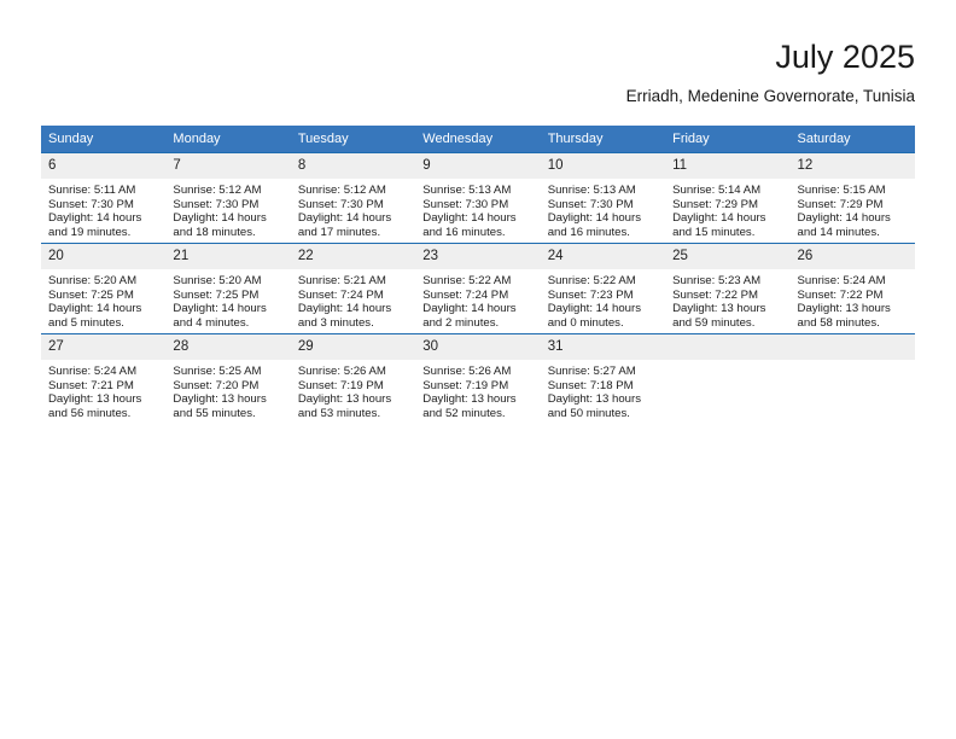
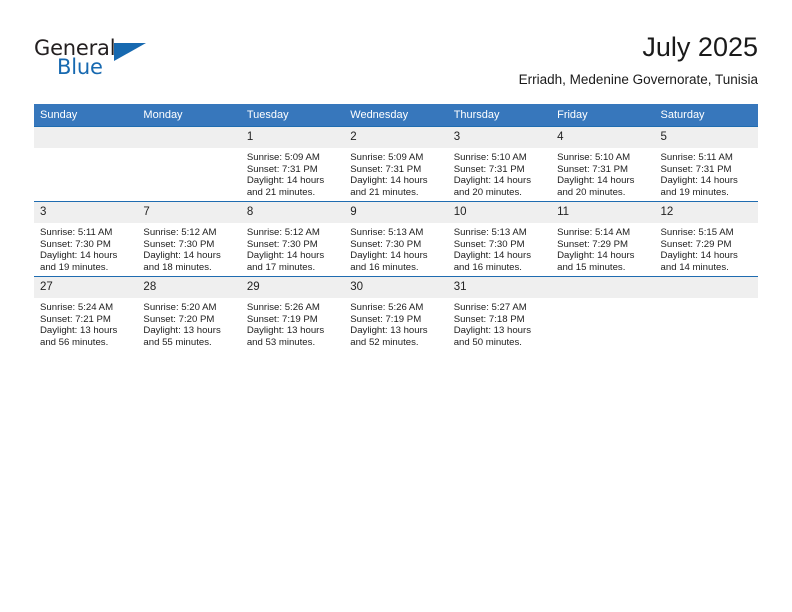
+ General
+ Blue
  July 2025
  Erriadh, Medenine Governorate, Tunisia
  Sunday	Monday	Tuesday	Wednesday	Thursday	Friday	Saturday
+ 		1Sunrise: 5:09 AMSunset: 7:31 PMDaylight: 14 hours and 21 minutes.	2Sunrise: 5:09 AMSunset: 7:31 PMDaylight: 14 hours and 21 minutes.	3Sunrise: 5:10 AMSunset: 7:31 PMDaylight: 14 hours and 20 minutes.	4Sunrise: 5:10 AMSunset: 7:31 PMDaylight: 14 hours and 20 minutes.	5Sunrise: 5:11 AMSunset: 7:31 PMDaylight: 14 hours and 19 minutes.
- 6Sunrise: 5:11 AMSunset: 7:30 PMDaylight: 14 hours and 19 minutes.	7Sunrise: 5:12 AMSunset: 7:30 PMDaylight: 14 hours and 18 minutes.	8Sunrise: 5:12 AMSunset: 7:30 PMDaylight: 14 hours and 17 minutes.	9Sunrise: 5:13 AMSunset: 7:30 PMDaylight: 14 hours and 16 minutes.	10Sunrise: 5:13 AMSunset: 7:30 PMDaylight: 14 hours and 16 minutes.	11Sunrise: 5:14 AMSunset: 7:29 PMDaylight: 14 hours and 15 minutes.	12Sunrise: 5:15 AMSunset: 7:29 PMDaylight: 14 hours and 14 minutes.
+ 3Sunrise: 5:11 AMSunset: 7:30 PMDaylight: 14 hours and 19 minutes.	7Sunrise: 5:12 AMSunset: 7:30 PMDaylight: 14 hours and 18 minutes.	8Sunrise: 5:12 AMSunset: 7:30 PMDaylight: 14 hours and 17 minutes.	9Sunrise: 5:13 AMSunset: 7:30 PMDaylight: 14 hours and 16 minutes.	10Sunrise: 5:13 AMSunset: 7:30 PMDaylight: 14 hours and 16 minutes.	11Sunrise: 5:14 AMSunset: 7:29 PMDaylight: 14 hours and 15 minutes.	12Sunrise: 5:15 AMSunset: 7:29 PMDaylight: 14 hours and 14 minutes.
- 20Sunrise: 5:20 AMSunset: 7:25 PMDaylight: 14 hours and 5 minutes.	21Sunrise: 5:20 AMSunset: 7:25 PMDaylight: 14 hours and 4 minutes.	22Sunrise: 5:21 AMSunset: 7:24 PMDaylight: 14 hours and 3 minutes.	23Sunrise: 5:22 AMSunset: 7:24 PMDaylight: 14 hours and 2 minutes.	24Sunrise: 5:22 AMSunset: 7:23 PMDaylight: 14 hours and 0 minutes.	25Sunrise: 5:23 AMSunset: 7:22 PMDaylight: 13 hours and 59 minutes.	26Sunrise: 5:24 AMSunset: 7:22 PMDaylight: 13 hours and 58 minutes.
- 27Sunrise: 5:24 AMSunset: 7:21 PMDaylight: 13 hours and 56 minutes.	28Sunrise: 5:25 AMSunset: 7:20 PMDaylight: 13 hours and 55 minutes.	29Sunrise: 5:26 AMSunset: 7:19 PMDaylight: 13 hours and 53 minutes.	30Sunrise: 5:26 AMSunset: 7:19 PMDaylight: 13 hours and 52 minutes.	31Sunrise: 5:27 AMSunset: 7:18 PMDaylight: 13 hours and 50 minutes.
+ 27Sunrise: 5:24 AMSunset: 7:21 PMDaylight: 13 hours and 56 minutes.	28Sunrise: 5:20 AMSunset: 7:20 PMDaylight: 13 hours and 55 minutes.	29Sunrise: 5:26 AMSunset: 7:19 PMDaylight: 13 hours and 53 minutes.	30Sunrise: 5:26 AMSunset: 7:19 PMDaylight: 13 hours and 52 minutes.	31Sunrise: 5:27 AMSunset: 7:18 PMDaylight: 13 hours and 50 minutes.
